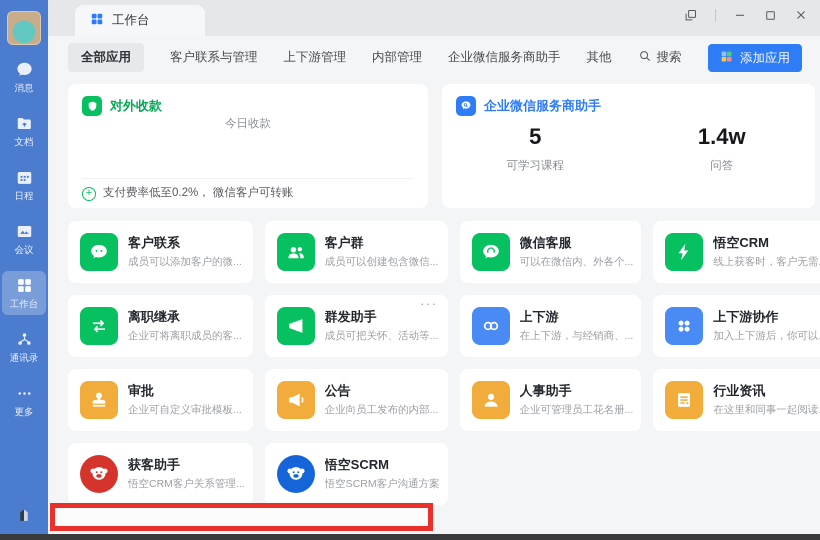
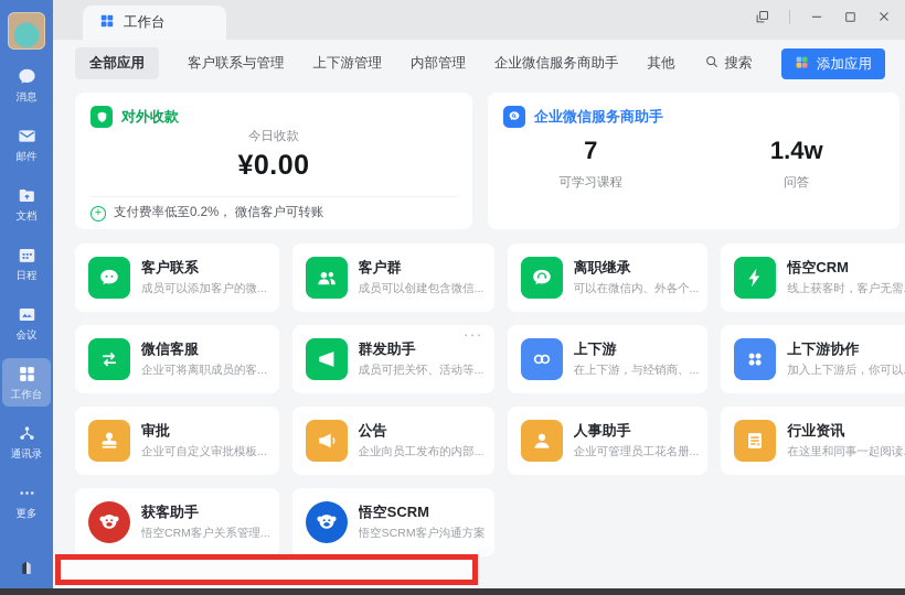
  消息
+ 邮件
  文档
  日程
  会议
  工作台
  通讯录
  更多
  工作台
  全部应用
  客户联系与管理
  上下游管理
  内部管理
  企业微信服务商助手
  其他
  搜索
  添加应用
  对外收款
  今日收款
+ ¥0.00
  +
  支付费率低至0.2%， 微信客户可转账
  企业微信服务商助手
- 5
+ 7
  可学习课程
  1.4w
  问答
  客户联系
  成员可以添加客户的微...
  客户群
  成员可以创建包含微信...
- 微信客服
+ 离职继承
  可以在微信内、外各个...
  悟空CRM
  线上获客时，客户无需
- 离职继承
+ 微信客服
  企业可将离职成员的客...
  ···
  群发助手
  成员可把关怀、活动等...
  上下游
  在上下游，与经销商、...
  上下游协作
  加入上下游后，你可以
  审批
  企业可自定义审批模板...
  公告
  企业向员工发布的内部...
  人事助手
  企业可管理员工花名册...
  行业资讯
  在这里和同事一起阅读
  获客助手
  悟空CRM客户关系管理...
  悟空SCRM
  悟空SCRM客户沟通方案
